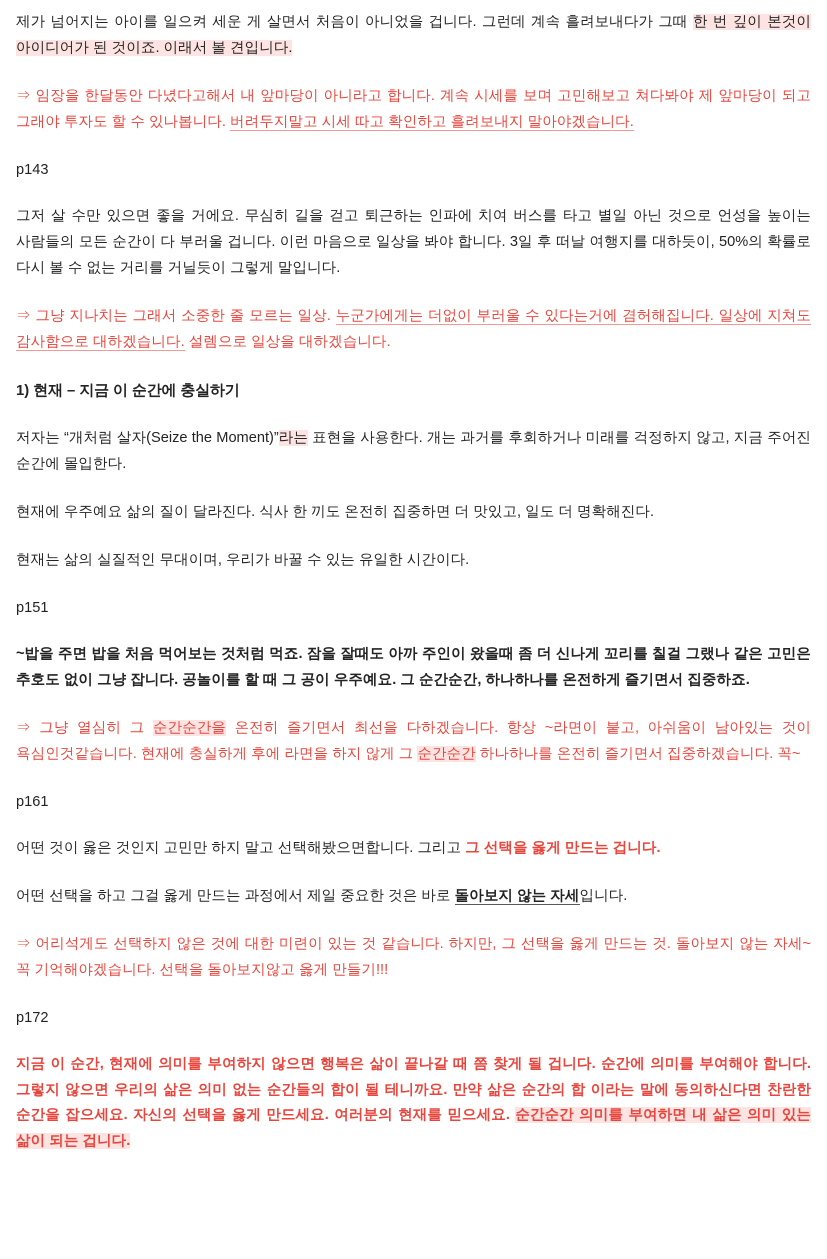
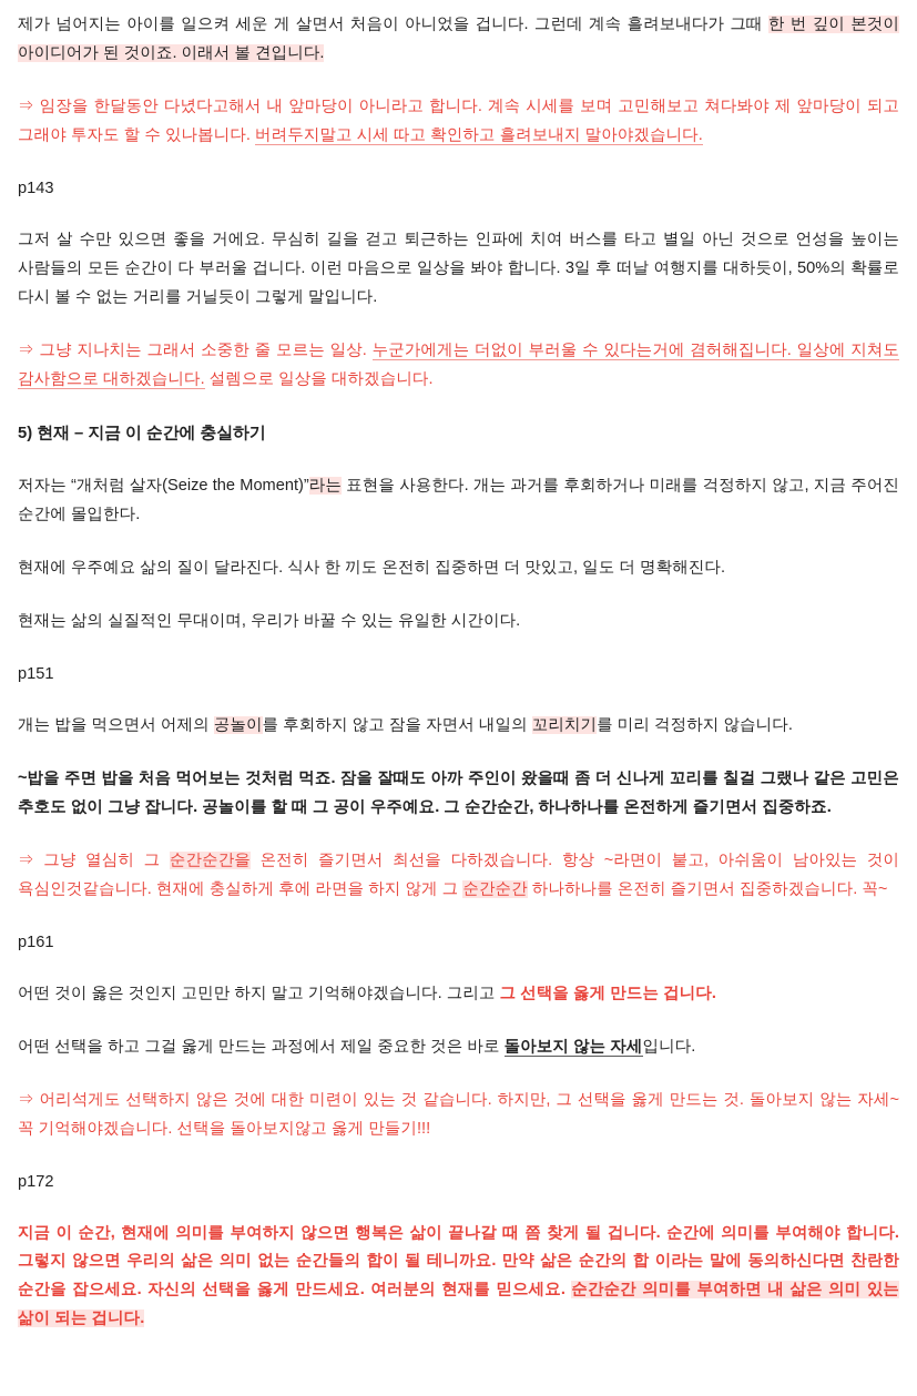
  제가 넘어지는 아이를 일으켜 세운 게 살면서 처음이 아니었을 겁니다. 그런데 계속 흘려보내다가 그때 한 번 깊이 본것이 아이디어가 된 것이죠. 이래서 볼 견입니다.
  ⇒ 임장을 한달동안 다녔다고해서 내 앞마당이 아니라고 합니다. 계속 시세를 보며 고민해보고 쳐다봐야 제 앞마당이 되고 그래야 투자도 할 수 있나봅니다. 버려두지말고 시세 따고 확인하고 흘려보내지 말아야겠습니다.
  p143
  그저 살 수만 있으면 좋을 거에요. 무심히 길을 걷고 퇴근하는 인파에 치여 버스를 타고 별일 아닌 것으로 언성을 높이는 사람들의 모든 순간이 다 부러울 겁니다. 이런 마음으로 일상을 봐야 합니다. 3일 후 떠날 여행지를 대하듯이, 50%의 확률로 다시 볼 수 없는 거리를 거닐듯이 그렇게 말입니다.
  ⇒ 그냥 지나치는 그래서 소중한 줄 모르는 일상. 누군가에게는 더없이 부러울 수 있다는거에 겸허해집니다. 일상에 지쳐도 감사함으로 대하겠습니다. 설렘으로 일상을 대하겠습니다.
- 1) 현재 – 지금 이 순간에 충실하기
+ 5) 현재 – 지금 이 순간에 충실하기
  저자는 “개처럼 살자(Seize the Moment)”라는 표현을 사용한다. 개는 과거를 후회하거나 미래를 걱정하지 않고, 지금 주어진 순간에 몰입한다.
  현재에 우주예요 삶의 질이 달라진다. 식사 한 끼도 온전히 집중하면 더 맛있고, 일도 더 명확해진다.
  현재는 삶의 실질적인 무대이며, 우리가 바꿀 수 있는 유일한 시간이다.
  p151
+ 개는 밥을 먹으면서 어제의 공놀이를 후회하지 않고 잠을 자면서 내일의 꼬리치기를 미리 걱정하지 않습니다.
  ~밥을 주면 밥을 처음 먹어보는 것처럼 먹죠. 잠을 잘때도 아까 주인이 왔을때 좀 더 신나게 꼬리를 칠걸 그랬나 같은 고민은 추호도 없이 그냥 잡니다. 공놀이를 할 때 그 공이 우주예요. 그 순간순간, 하나하나를 온전하게 즐기면서 집중하죠.
  ⇒ 그냥 열심히 그 순간순간을 온전히 즐기면서 최선을 다하겠습니다. 항상 ~라면이 붙고, 아쉬움이 남아있는 것이 욕심인것같습니다. 현재에 충실하게 후에 라면을 하지 않게 그 순간순간 하나하나를 온전히 즐기면서 집중하겠습니다. 꼭~
  p161
- 어떤 것이 옳은 것인지 고민만 하지 말고 선택해봤으면합니다. 그리고 그 선택을 옳게 만드는 겁니다.
+ 어떤 것이 옳은 것인지 고민만 하지 말고 기억해야겠습니다. 그리고 그 선택을 옳게 만드는 겁니다.
  어떤 선택을 하고 그걸 옳게 만드는 과정에서 제일 중요한 것은 바로 돌아보지 않는 자세입니다.
  ⇒ 어리석게도 선택하지 않은 것에 대한 미련이 있는 것 같습니다. 하지만, 그 선택을 옳게 만드는 것. 돌아보지 않는 자세~ 꼭 기억해야겠습니다. 선택을 돌아보지않고 옳게 만들기!!!
  p172
  지금 이 순간, 현재에 의미를 부여하지 않으면 행복은 삶이 끝나갈 때 쯤 찾게 될 겁니다. 순간에 의미를 부여해야 합니다. 그렇지 않으면 우리의 삶은 의미 없는 순간들의 합이 될 테니까요. 만약 삶은 순간의 합 이라는 말에 동의하신다면 찬란한 순간을 잡으세요. 자신의 선택을 옳게 만드세요. 여러분의 현재를 믿으세요. 순간순간 의미를 부여하면 내 삶은 의미 있는 삶이 되는 겁니다.
